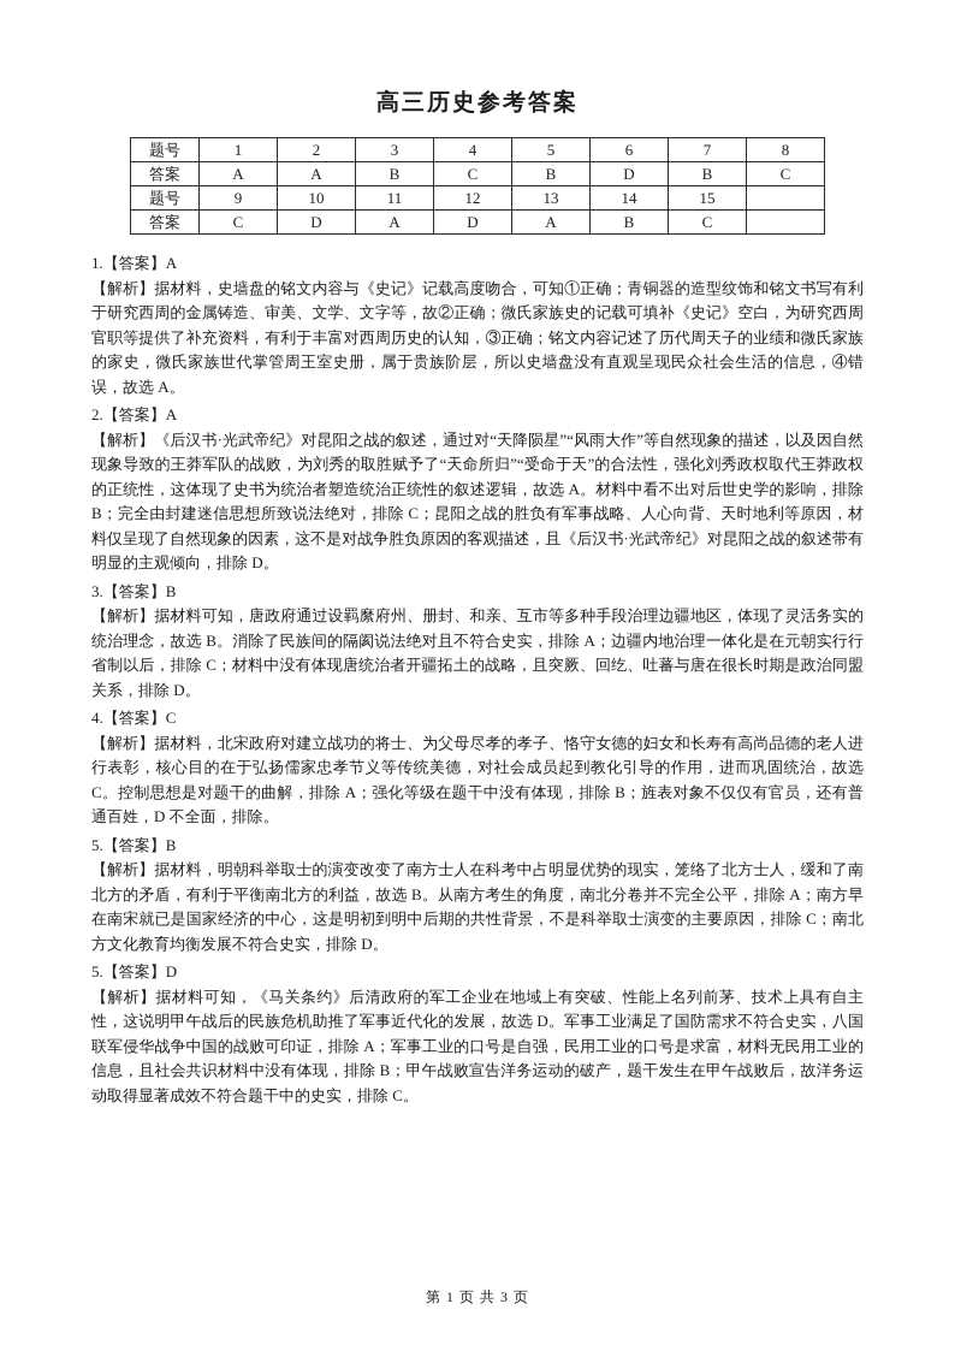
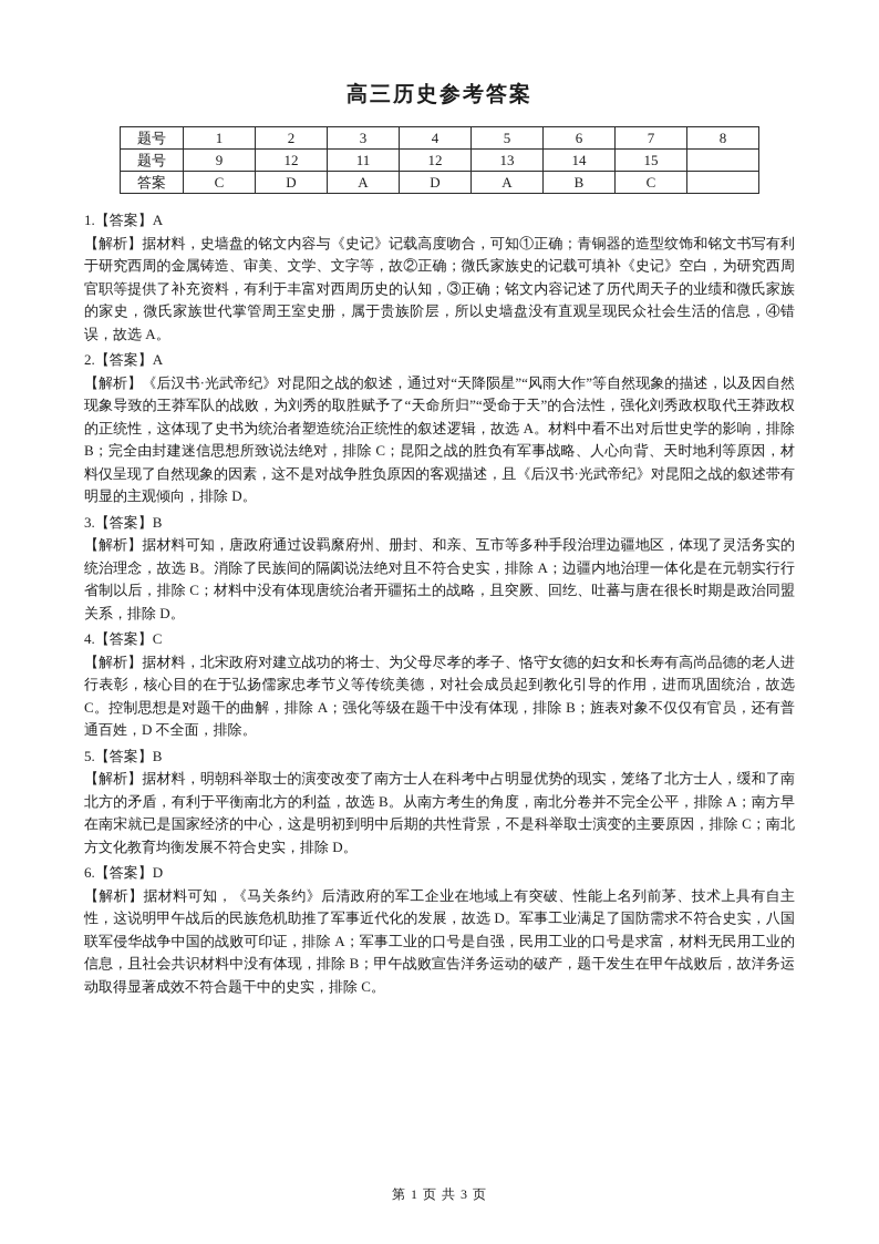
  高三历史参考答案
  题号	1	2	3	4	5	6	7	8
- 答案	A	A	B	C	B	D	B	C
- 题号	9	10	11	12	13	14	15
+ 题号	9	12	11	12	13	14	15
  答案	C	D	A	D	A	B	C
  1.【答案】A
  【解析】据材料，史墙盘的铭文内容与《史记》记载高度吻合，可知①正确；青铜器的造型纹饰和铭文书写有利于研究西周的金属铸造、审美、文学、文字等，故②正确；微氏家族史的记载可填补《史记》空白，为研究西周官职等提供了补充资料，有利于丰富对西周历史的认知，③正确；铭文内容记述了历代周天子的业绩和微氏家族的家史，微氏家族世代掌管周王室史册，属于贵族阶层，所以史墙盘没有直观呈现民众社会生活的信息，④错误，故选 A。
  2.【答案】A
  【解析】《后汉书·光武帝纪》对昆阳之战的叙述，通过对“天降陨星”“风雨大作”等自然现象的描述，以及因自然现象导致的王莽军队的战败，为刘秀的取胜赋予了“天命所归”“受命于天”的合法性，强化刘秀政权取代王莽政权的正统性，这体现了史书为统治者塑造统治正统性的叙述逻辑，故选 A。材料中看不出对后世史学的影响，排除 B；完全由封建迷信思想所致说法绝对，排除 C；昆阳之战的胜负有军事战略、人心向背、天时地利等原因，材料仅呈现了自然现象的因素，这不是对战争胜负原因的客观描述，且《后汉书·光武帝纪》对昆阳之战的叙述带有明显的主观倾向，排除 D。
  3.【答案】B
  【解析】据材料可知，唐政府通过设羁縻府州、册封、和亲、互市等多种手段治理边疆地区，体现了灵活务实的统治理念，故选 B。消除了民族间的隔阂说法绝对且不符合史实，排除 A；边疆内地治理一体化是在元朝实行行省制以后，排除 C；材料中没有体现唐统治者开疆拓土的战略，且突厥、回纥、吐蕃与唐在很长时期是政治同盟关系，排除 D。
  4.【答案】C
  【解析】据材料，北宋政府对建立战功的将士、为父母尽孝的孝子、恪守女德的妇女和长寿有高尚品德的老人进行表彰，核心目的在于弘扬儒家忠孝节义等传统美德，对社会成员起到教化引导的作用，进而巩固统治，故选 C。控制思想是对题干的曲解，排除 A；强化等级在题干中没有体现，排除 B；旌表对象不仅仅有官员，还有普通百姓，D 不全面，排除。
  5.【答案】B
  【解析】据材料，明朝科举取士的演变改变了南方士人在科考中占明显优势的现实，笼络了北方士人，缓和了南北方的矛盾，有利于平衡南北方的利益，故选 B。从南方考生的角度，南北分卷并不完全公平，排除 A；南方早在南宋就已是国家经济的中心，这是明初到明中后期的共性背景，不是科举取士演变的主要原因，排除 C；南北方文化教育均衡发展不符合史实，排除 D。
- 5.【答案】D
+ 6.【答案】D
  【解析】据材料可知，《马关条约》后清政府的军工企业在地域上有突破、性能上名列前茅、技术上具有自主性，这说明甲午战后的民族危机助推了军事近代化的发展，故选 D。军事工业满足了国防需求不符合史实，八国联军侵华战争中国的战败可印证，排除 A；军事工业的口号是自强，民用工业的口号是求富，材料无民用工业的信息，且社会共识材料中没有体现，排除 B；甲午战败宣告洋务运动的破产，题干发生在甲午战败后，故洋务运动取得显著成效不符合题干中的史实，排除 C。
  第 1 页 共 3 页
